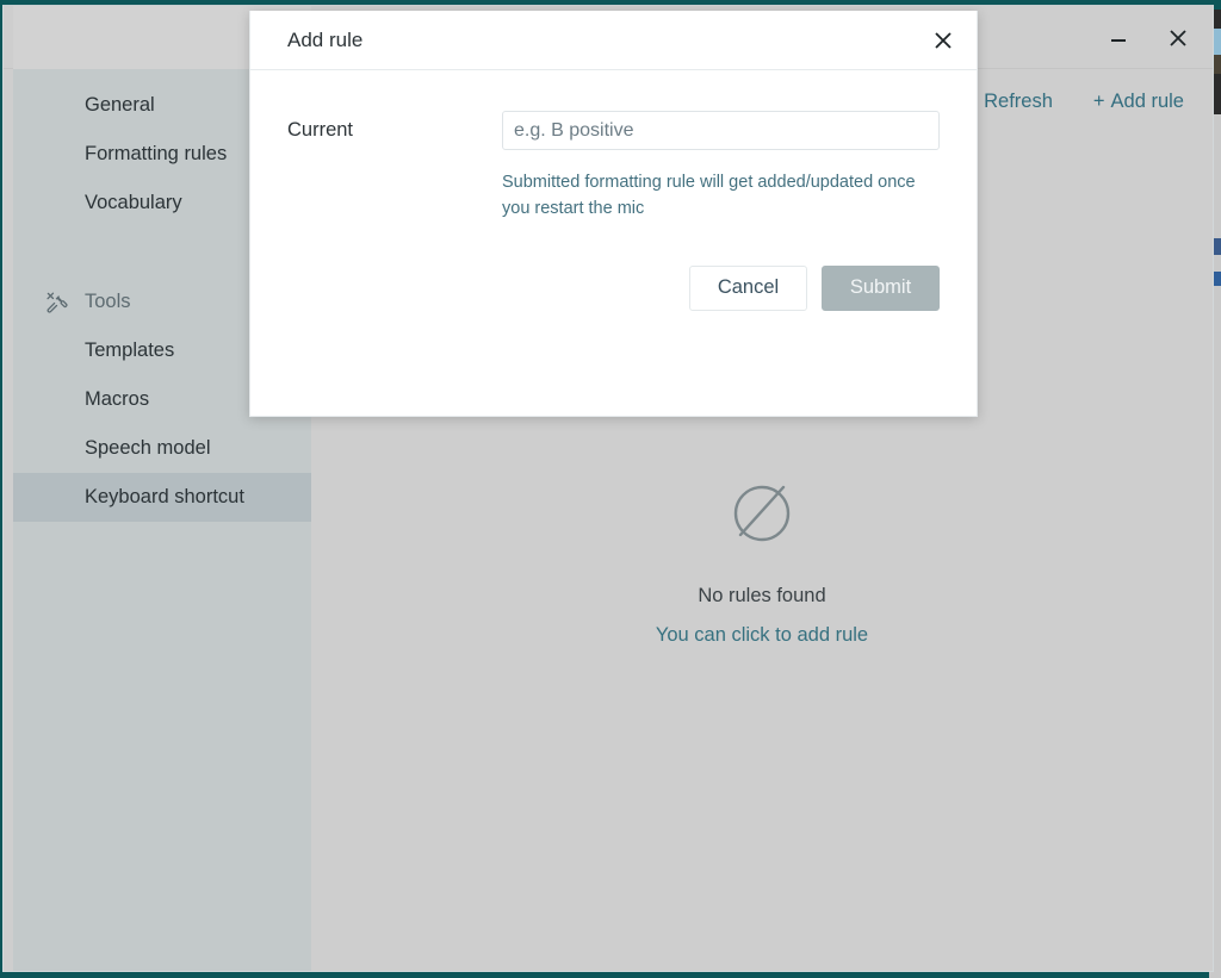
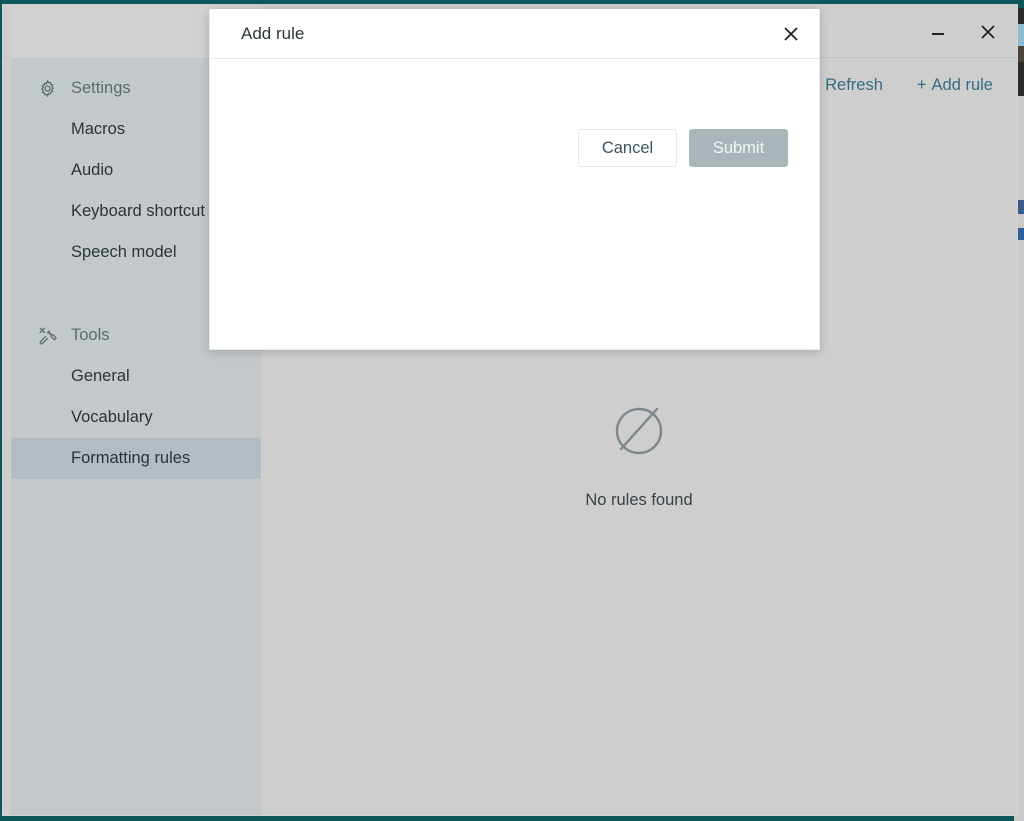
+ Settings
- General
+ Macros
+ Audio
- Formatting rules
+ Keyboard shortcut
- Vocabulary
+ Speech model
  Tools
- Templates
- Macros
+ General
- Speech model
+ Vocabulary
- Keyboard shortcut
+ Formatting rules
  Refresh
  + Add rule
  No rules found
- You can click to add rule
  Add rule
- Current
- e.g. B positive
- Submitted formatting rule will get added/updated once you restart the mic
  Cancel
  Submit
